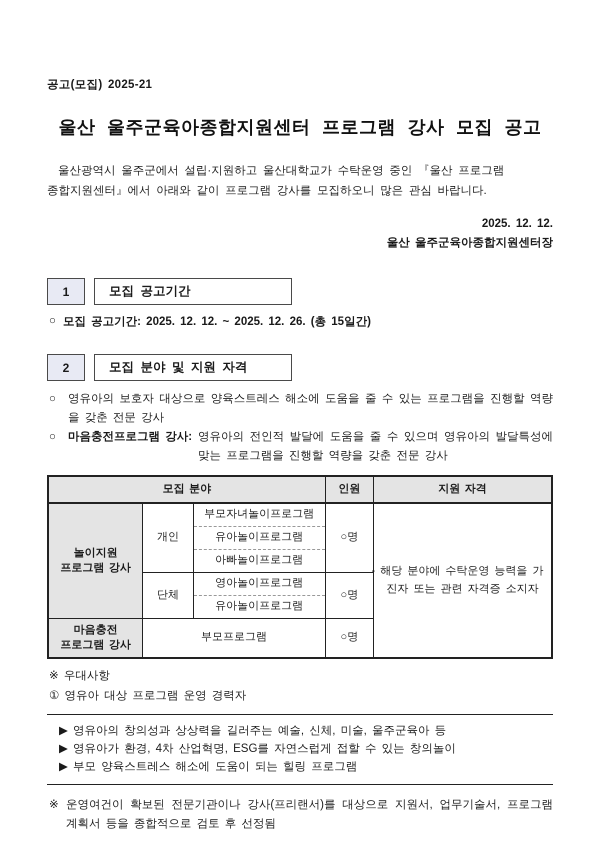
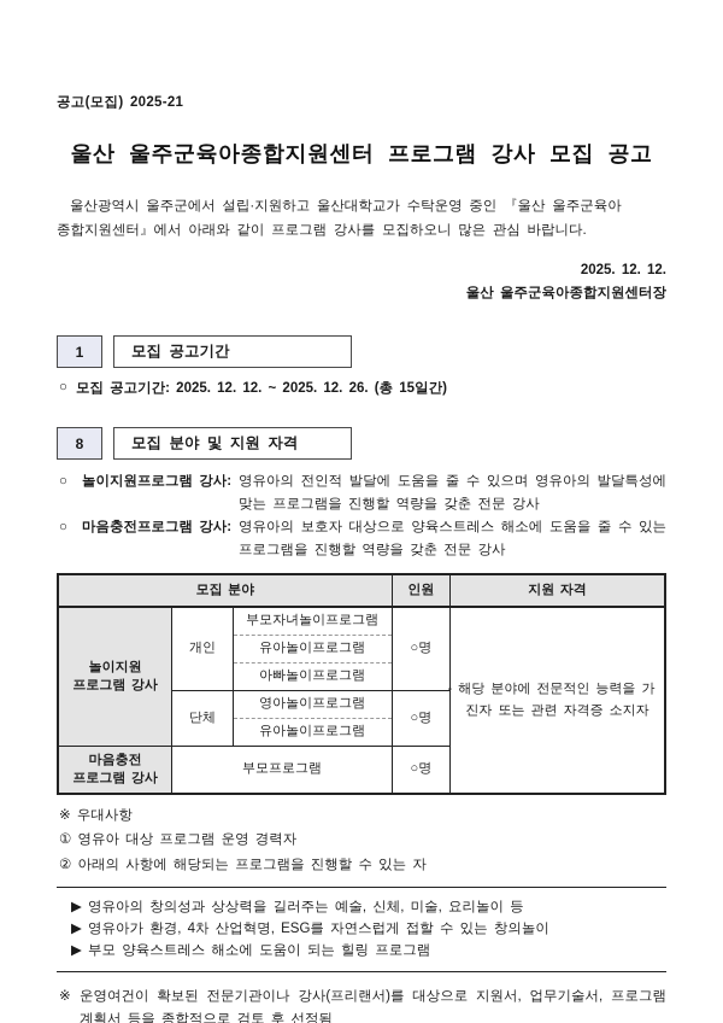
  공고(모집) 2025-21
  울산 울주군육아종합지원센터 프로그램 강사 모집 공고
- 울산광역시 울주군에서 설립·지원하고 울산대학교가 수탁운영 중인 『울산 프로그램
+ 울산광역시 울주군에서 설립·지원하고 울산대학교가 수탁운영 중인 『울산 울주군육아
  종합지원센터』에서 아래와 같이 프로그램 강사를 모집하오니 많은 관심 바랍니다.
  2025. 12. 12.
  울산 울주군육아종합지원센터장
  1
  모집 공고기간
  ○
  모집 공고기간: 2025. 12. 12. ~ 2025. 12. 26. (총 15일간)
- 2
+ 8
  모집 분야 및 지원 자격
  ○
+ 놀이지원프로그램 강사:
- 영유아의 보호자 대상으로 양육스트레스 해소에 도움을 줄 수 있는 프로그램을 진행할 역량을 갖춘 전문 강사
+ 영유아의 전인적 발달에 도움을 줄 수 있으며 영유아의 발달특성에 맞는 프로그램을 진행할 역량을 갖춘 전문 강사
  ○
  마음충전프로그램 강사:
- 영유아의 전인적 발달에 도움을 줄 수 있으며 영유아의 발달특성에 맞는 프로그램을 진행할 역량을 갖춘 전문 강사
+ 영유아의 보호자 대상으로 양육스트레스 해소에 도움을 줄 수 있는 프로그램을 진행할 역량을 갖춘 전문 강사
  모집 분야	인원	지원 자격
- 놀이지원 프로그램 강사	개인	부모자녀놀이프로그램	○명	- 해당 분야에 수탁운영 능력을 가진자 또는 관련 자격증 소지자
+ 놀이지원 프로그램 강사	개인	부모자녀놀이프로그램	○명	- 해당 분야에 전문적인 능력을 가진자 또는 관련 자격증 소지자
  유아놀이프로그램
  아빠놀이프로그램
  단체	영아놀이프로그램	○명
  유아놀이프로그램
  마음충전 프로그램 강사	부모프로그램	○명
  ※ 우대사항
  ① 영유아 대상 프로그램 운영 경력자
+ ② 아래의 사항에 해당되는 프로그램을 진행할 수 있는 자
- ▶ 영유아의 창의성과 상상력을 길러주는 예술, 신체, 미술, 울주군육아 등
+ ▶ 영유아의 창의성과 상상력을 길러주는 예술, 신체, 미술, 요리놀이 등
  ▶ 영유아가 환경, 4차 산업혁명, ESG를 자연스럽게 접할 수 있는 창의놀이
  ▶ 부모 양육스트레스 해소에 도움이 되는 힐링 프로그램
  ※
  운영여건이 확보된 전문기관이나 강사(프리랜서)를 대상으로 지원서, 업무기술서, 프로그램 계획서 등을 종합적으로 검토 후 선정됨
